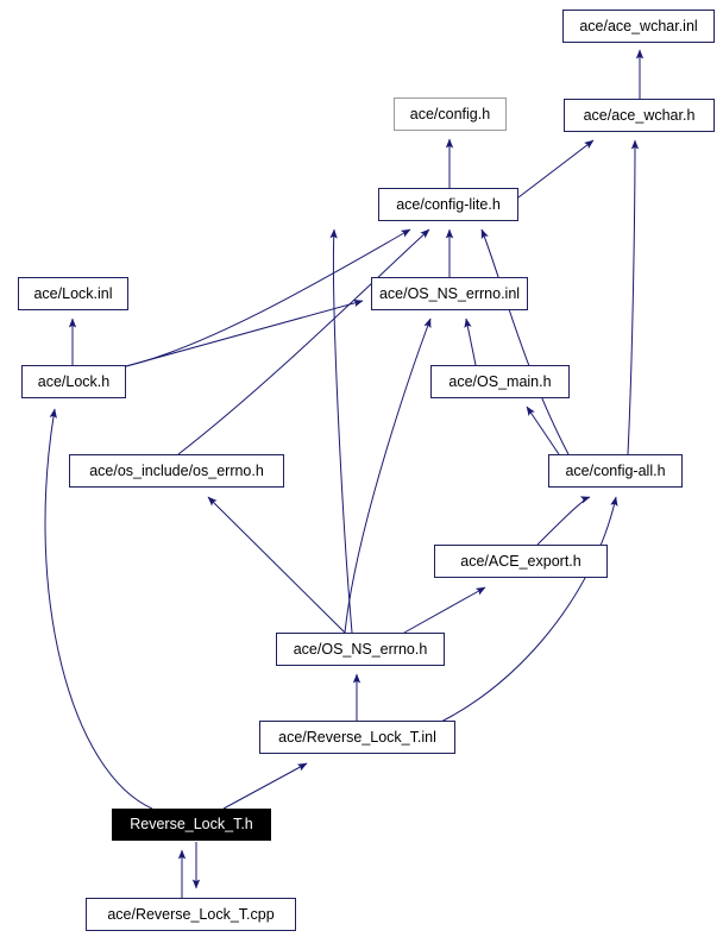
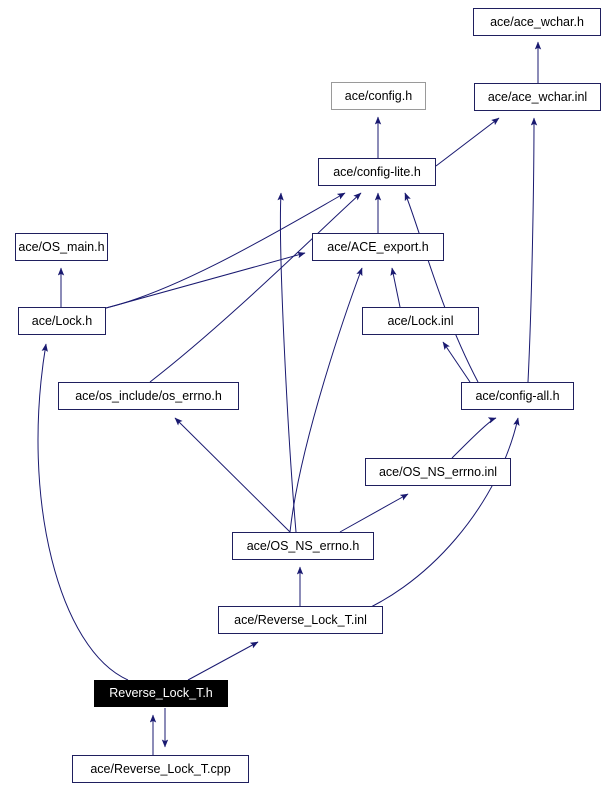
- ace/ace_wchar.inl
+ ace/ace_wchar.h
  ace/config.h
- ace/ace_wchar.h
+ ace/ace_wchar.inl
  ace/config-lite.h
- ace/Lock.inl
+ ace/OS_main.h
- ace/OS_NS_errno.inl
+ ace/ACE_export.h
  ace/Lock.h
- ace/OS_main.h
+ ace/Lock.inl
  ace/os_include/os_errno.h
  ace/config-all.h
- ace/ACE_export.h
+ ace/OS_NS_errno.inl
  ace/OS_NS_errno.h
  ace/Reverse_Lock_T.inl
  Reverse_Lock_T.h
  ace/Reverse_Lock_T.cpp
